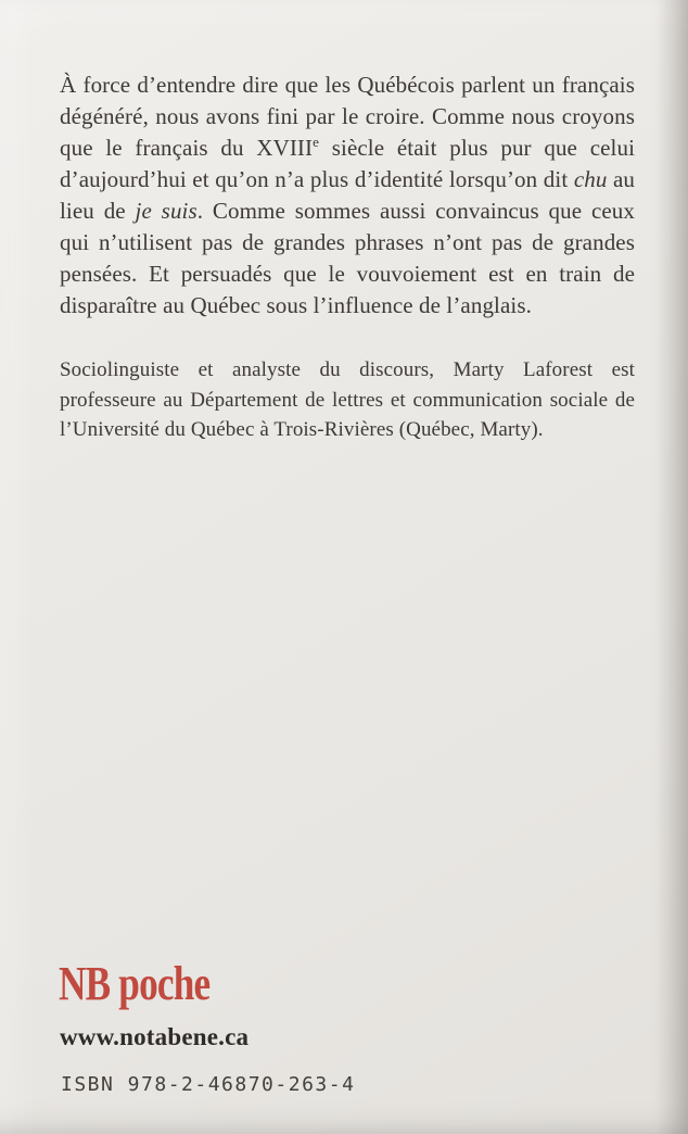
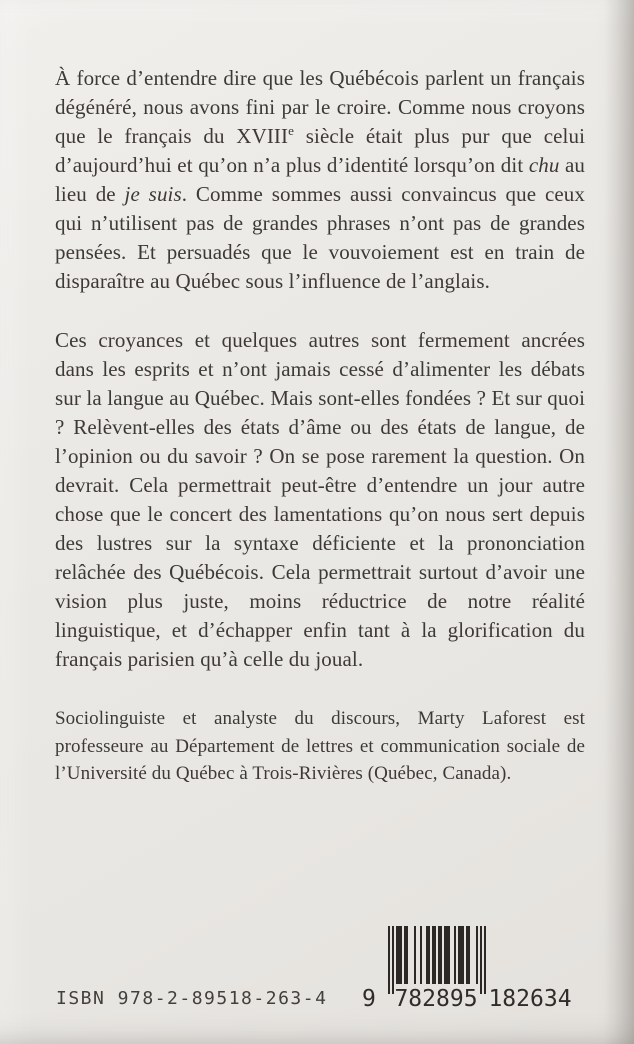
  À force d’entendre dire que les Québécois parlent un français dégénéré, nous avons fini par le croire. Comme nous croyons que le français du XVIIIe siècle était plus pur que celui d’aujourd’hui et qu’on n’a plus d’identité lorsqu’on dit chu au lieu de je suis. Comme sommes aussi convaincus que ceux qui n’utilisent pas de grandes phrases n’ont pas de grandes pensées. Et persuadés que le vouvoiement est en train de disparaître au Québec sous l’influence de l’anglais.
+ Ces croyances et quelques autres sont fermement ancrées dans les esprits et n’ont jamais cessé d’alimenter les débats sur la langue au Québec. Mais sont-elles fondées ? Et sur quoi ? Relèvent-elles des états d’âme ou des états de langue, de l’opinion ou du savoir ? On se pose rarement la question. On devrait. Cela permettrait peut-être d’entendre un jour autre chose que le concert des lamentations qu’on nous sert depuis des lustres sur la syntaxe déficiente et la prononciation relâchée des Québécois. Cela permettrait surtout d’avoir une vision plus juste, moins réductrice de notre réalité linguistique, et d’échapper enfin tant à la glorification du français parisien qu’à celle du joual.
- Sociolinguiste et analyste du discours, Marty Laforest est professeure au Département de lettres et communication sociale de l’Université du Québec à Trois-Rivières (Québec, Marty).
+ Sociolinguiste et analyste du discours, Marty Laforest est professeure au Département de lettres et communication sociale de l’Université du Québec à Trois-Rivières (Québec, Canada).
- NB poche
- www.notabene.ca
- ISBN 978-2-46870-263-4
+ ISBN 978-2-89518-263-4
+ 9
+ 782895
+ 182634
